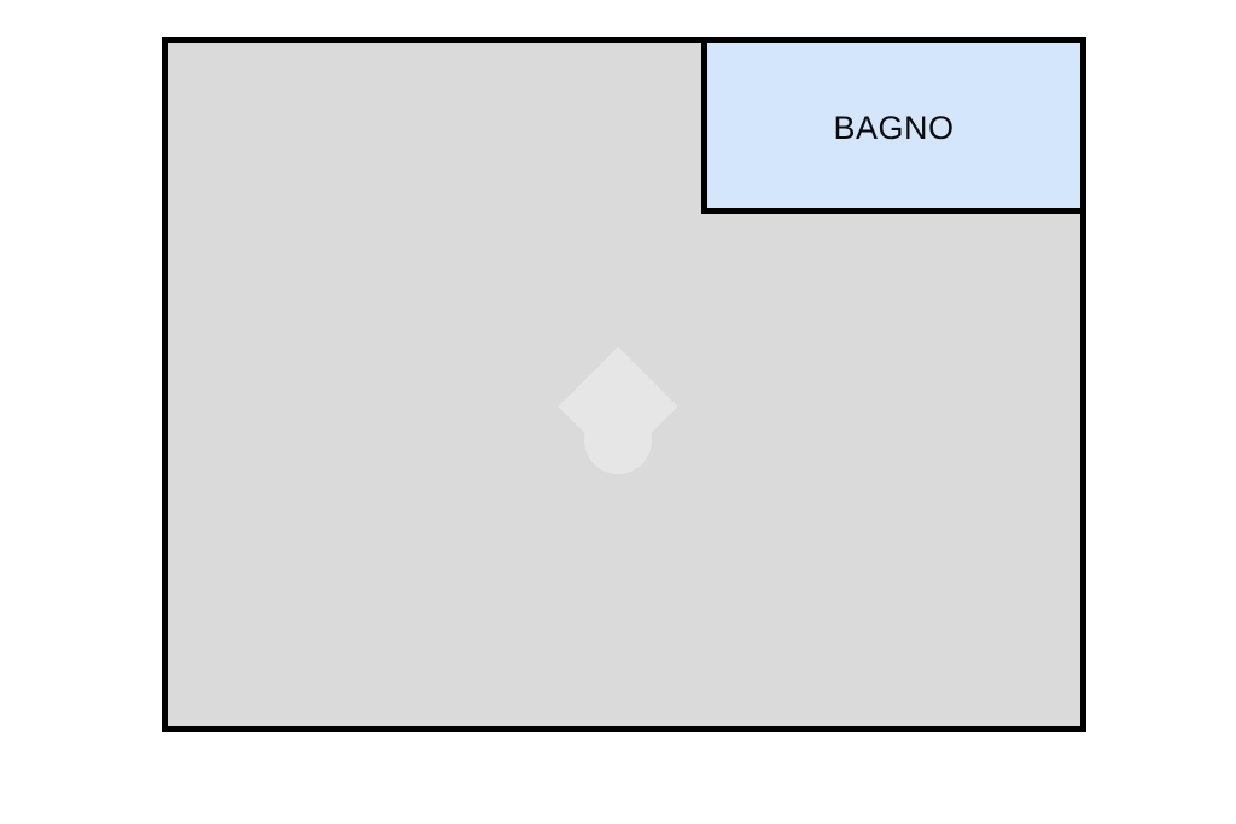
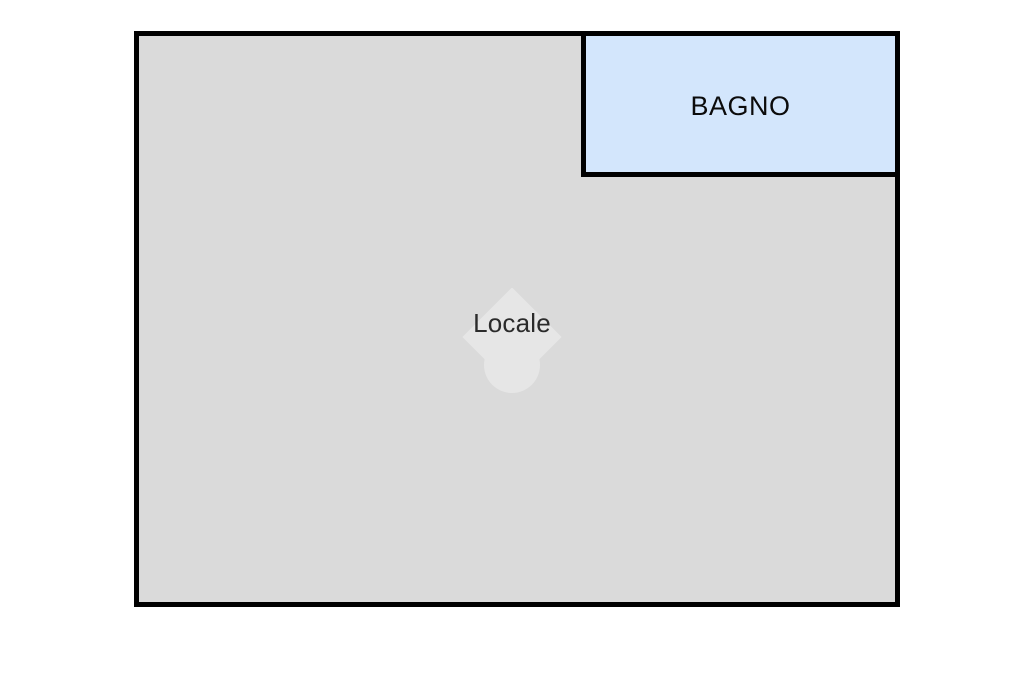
+ Locale
  BAGNO
